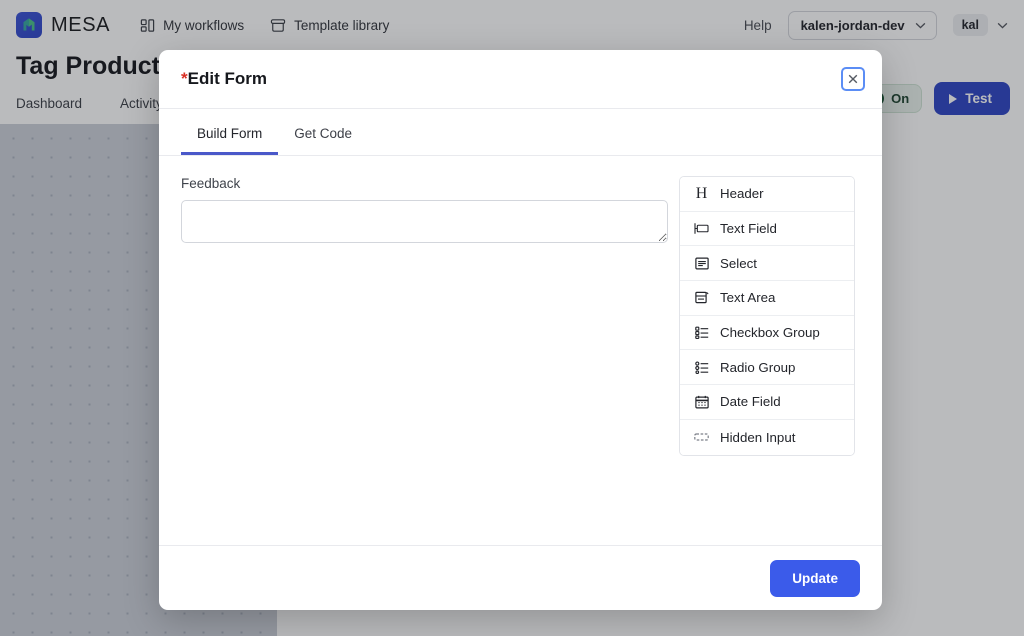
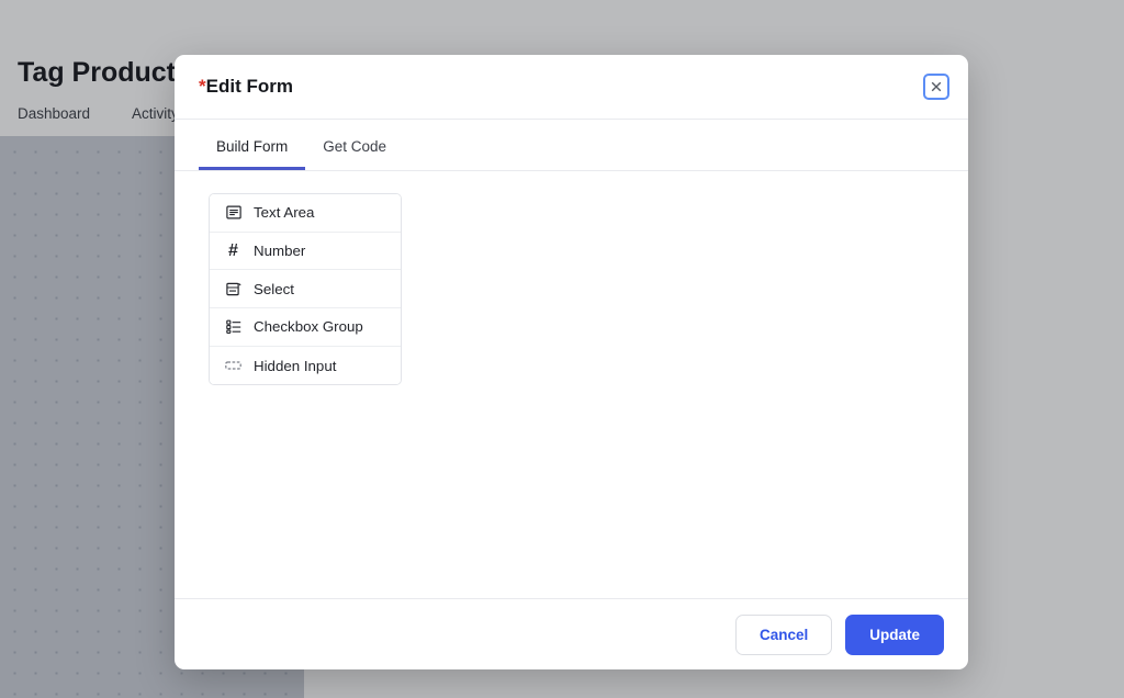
- MESA
- My workflows
- Template library
- Help
- kalen-jordan-dev
- kal
  Tag Product
  Dashboard
  Activit
- On
- Test
  *Edit Form
  Build Form
  Get Code
- Feedback
- H
- Header
- Text Field
- Select
+ Text Area
+ #
+ Number
- Text Area
+ Select
  Checkbox Group
- Radio Group
- Date Field
  Hidden Input
+ Cancel
  Update
